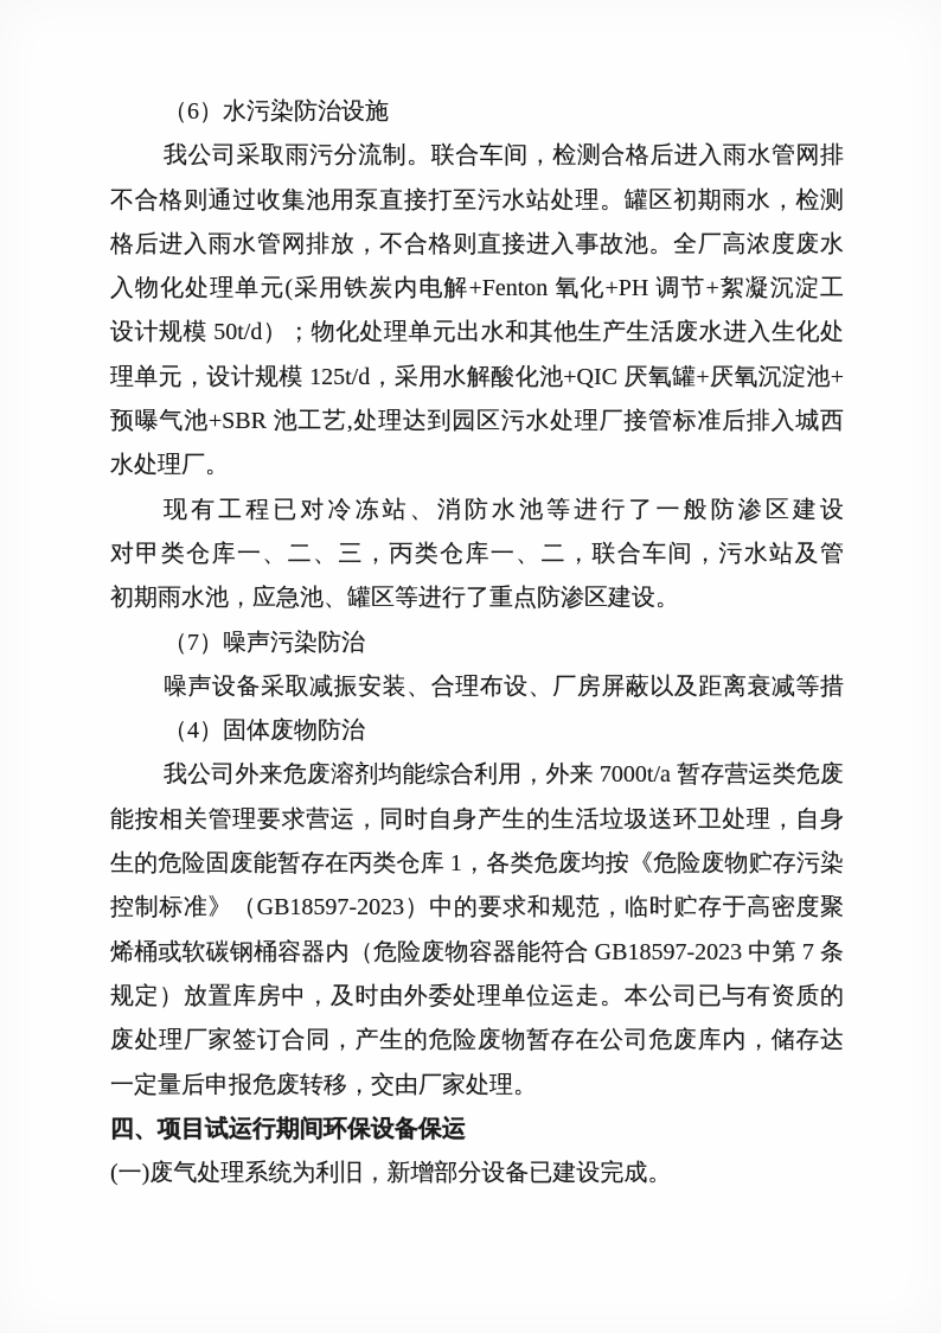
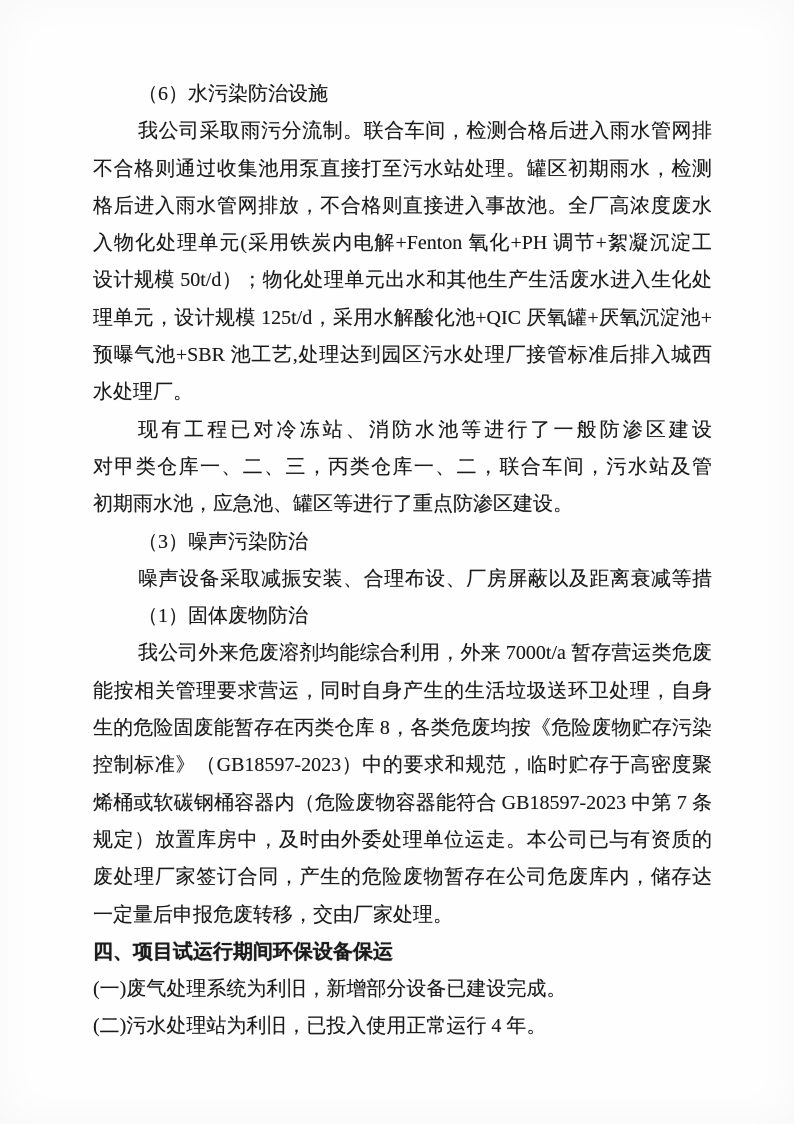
  （6）水污染防治设施
  我公司采取雨污分流制。联合车间，检测合格后进入雨水管网排
  不合格则通过收集池用泵直接打至污水站处理。罐区初期雨水，检测
  格后进入雨水管网排放，不合格则直接进入事故池。全厂高浓度废水
  入物化处理单元(采用铁炭内电解+Fenton 氧化+PH 调节+絮凝沉淀工
  设计规模 50t/d）；物化处理单元出水和其他生产生活废水进入生化处
  理单元，设计规模 125t/d，采用水解酸化池+QIC 厌氧罐+厌氧沉淀池+
  预曝气池+SBR 池工艺,处理达到园区污水处理厂接管标准后排入城西
  水处理厂。
  现有工程已对冷冻站、消防水池等进行了一般防渗区建设
  对甲类仓库一、二、三，丙类仓库一、二，联合车间，污水站及管
  初期雨水池，应急池、罐区等进行了重点防渗区建设。
- （7）噪声污染防治
+ （3）噪声污染防治
  噪声设备采取减振安装、合理布设、厂房屏蔽以及距离衰减等措
- （4）固体废物防治
+ （1）固体废物防治
  我公司外来危废溶剂均能综合利用，外来 7000t/a 暂存营运类危废
  能按相关管理要求营运，同时自身产生的生活垃圾送环卫处理，自身
- 生的危险固废能暂存在丙类仓库 1，各类危废均按《危险废物贮存污染
+ 生的危险固废能暂存在丙类仓库 8，各类危废均按《危险废物贮存污染
  控制标准》（GB18597-2023）中的要求和规范，临时贮存于高密度聚
  烯桶或软碳钢桶容器内（危险废物容器能符合 GB18597-2023 中第 7 条
  规定）放置库房中，及时由外委处理单位运走。本公司已与有资质的
  废处理厂家签订合同，产生的危险废物暂存在公司危废库内，储存达
  一定量后申报危废转移，交由厂家处理。
  四、项目试运行期间环保设备保运
  (一)废气处理系统为利旧，新增部分设备已建设完成。
+ (二)污水处理站为利旧，已投入使用正常运行 4 年。
